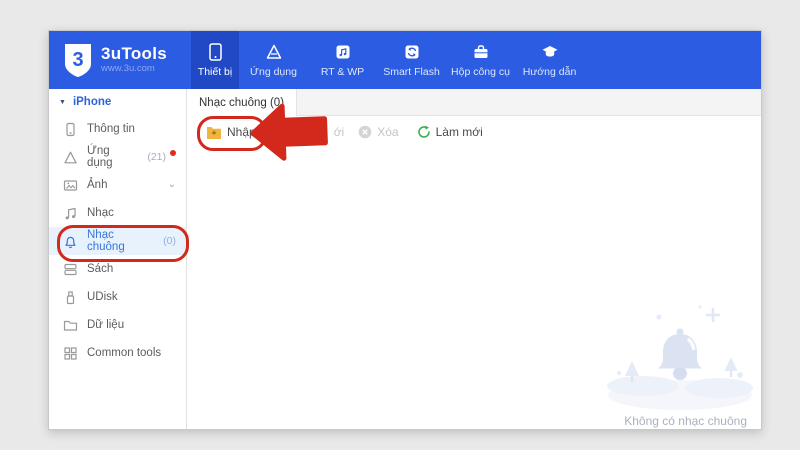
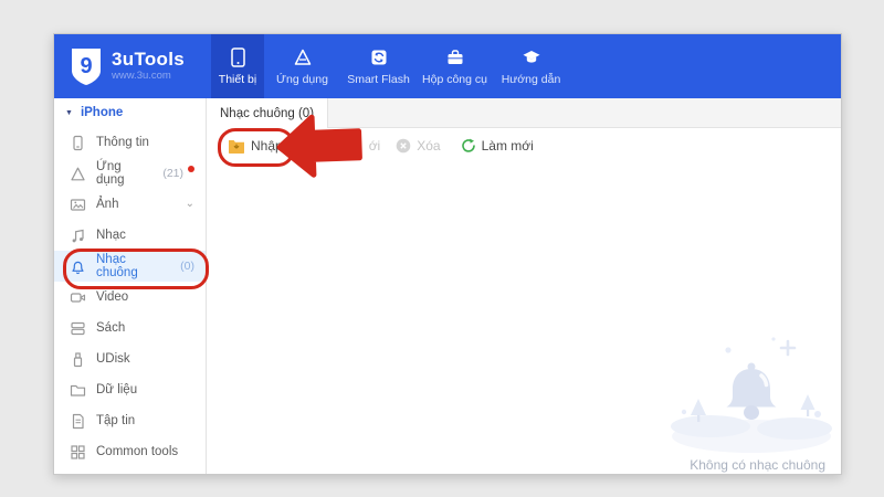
- 3
+ 9
  3uTools
  www.3u.com
  Thiết bị
  Ứng dụng
- RT & WP
  Smart Flash
  Hộp công cụ
  Hướng dẫn
  iPhone
  Thông tin
  Ứng dụng
  (21)
  Ảnh
  ⌄
  Nhạc
  Nhạc chuông
  (0)
+ Video
  Sách
  UDisk
  Dữ liệu
+ Tập tin
  Common tools
  Nhạc chuông (0)
  Nhậ
  ới
  Xóa
  Làm mới
  Không có nhạc chuông
